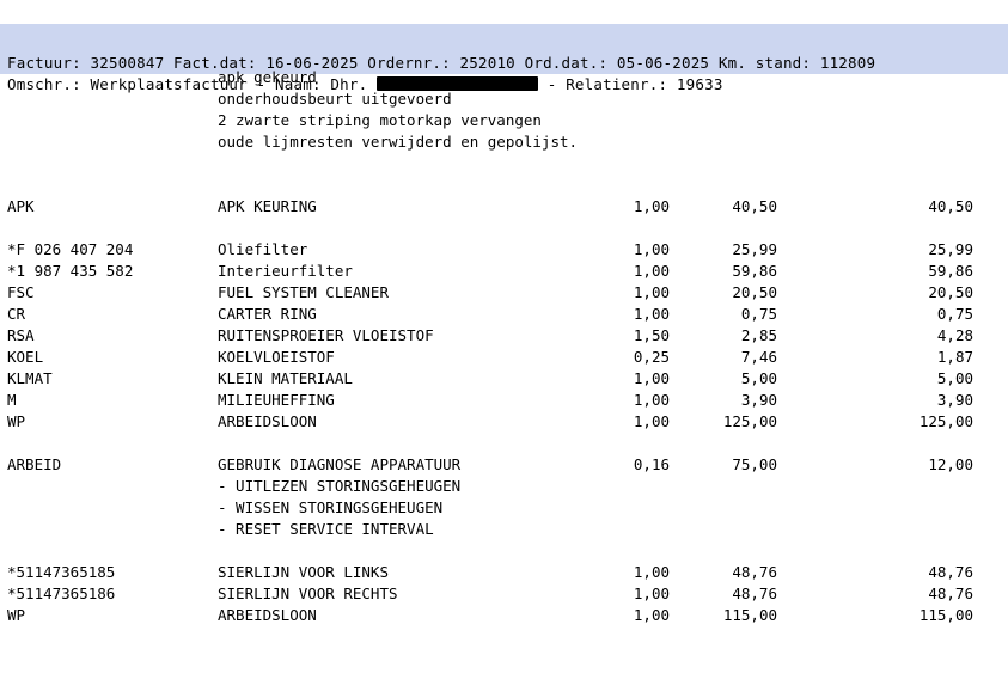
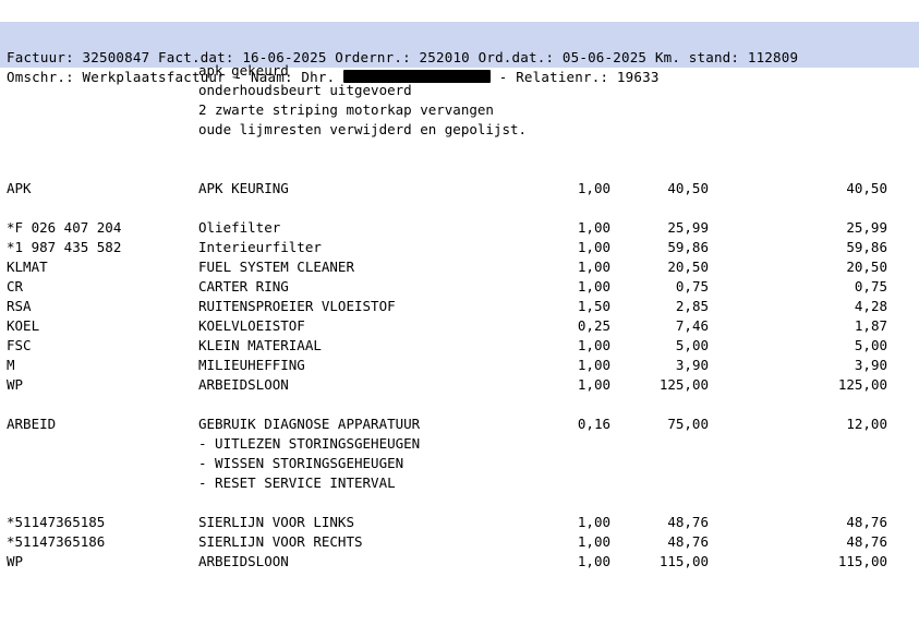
  Factuur: 32500847 Fact.dat: 16-06-2025 Ordernr.: 252010 Ord.dat.: 05-06-2025 Km. stand: 112809
  Omschr.: Werkplaatsfactuur - Naam: Dhr. - Relatienr.: 19633
  apk gekeurd
  onderhoudsbeurt uitgevoerd
  2 zwarte striping motorkap vervangen
  oude lijmresten verwijderd en gepolijst.
  APK
  APK KEURING
  1,00
  40,50
  40,50
  *F 026 407 204
  Oliefilter
  1,00
  25,99
  25,99
  *1 987 435 582
  Interieurfilter
  1,00
  59,86
  59,86
- FSC
+ KLMAT
  FUEL SYSTEM CLEANER
  1,00
  20,50
  20,50
  CR
  CARTER RING
  1,00
  0,75
  0,75
  RSA
  RUITENSPROEIER VLOEISTOF
  1,50
  2,85
  4,28
  KOEL
  KOELVLOEISTOF
  0,25
  7,46
  1,87
- KLMAT
+ FSC
  KLEIN MATERIAAL
  1,00
  5,00
  5,00
  M
  MILIEUHEFFING
  1,00
  3,90
  3,90
  WP
  ARBEIDSLOON
  1,00
  125,00
  125,00
  ARBEID
  GEBRUIK DIAGNOSE APPARATUUR
  0,16
  75,00
  12,00
  - UITLEZEN STORINGSGEHEUGEN
  - WISSEN STORINGSGEHEUGEN
  - RESET SERVICE INTERVAL
  *51147365185
  SIERLIJN VOOR LINKS
  1,00
  48,76
  48,76
  *51147365186
  SIERLIJN VOOR RECHTS
  1,00
  48,76
  48,76
  WP
  ARBEIDSLOON
  1,00
  115,00
  115,00
